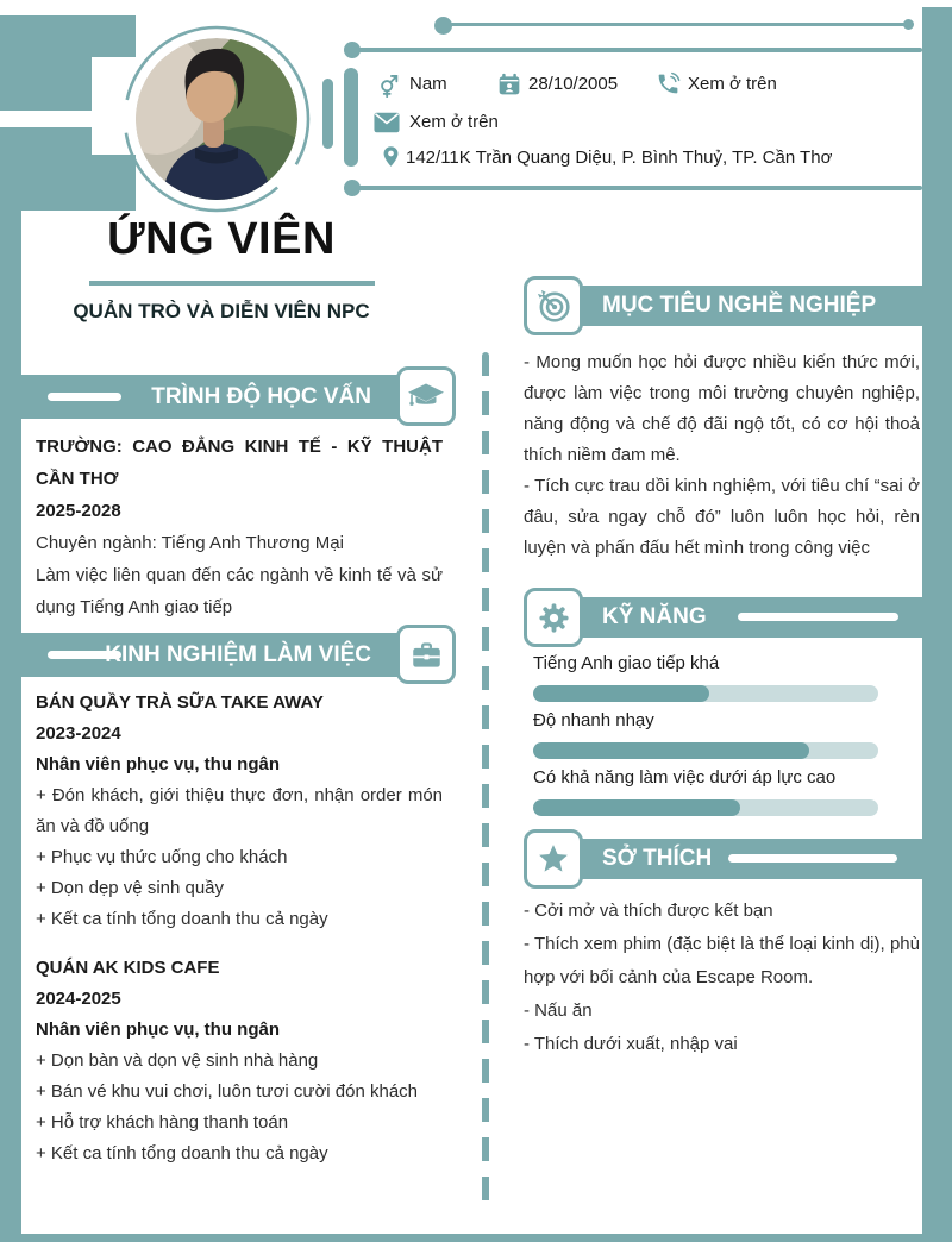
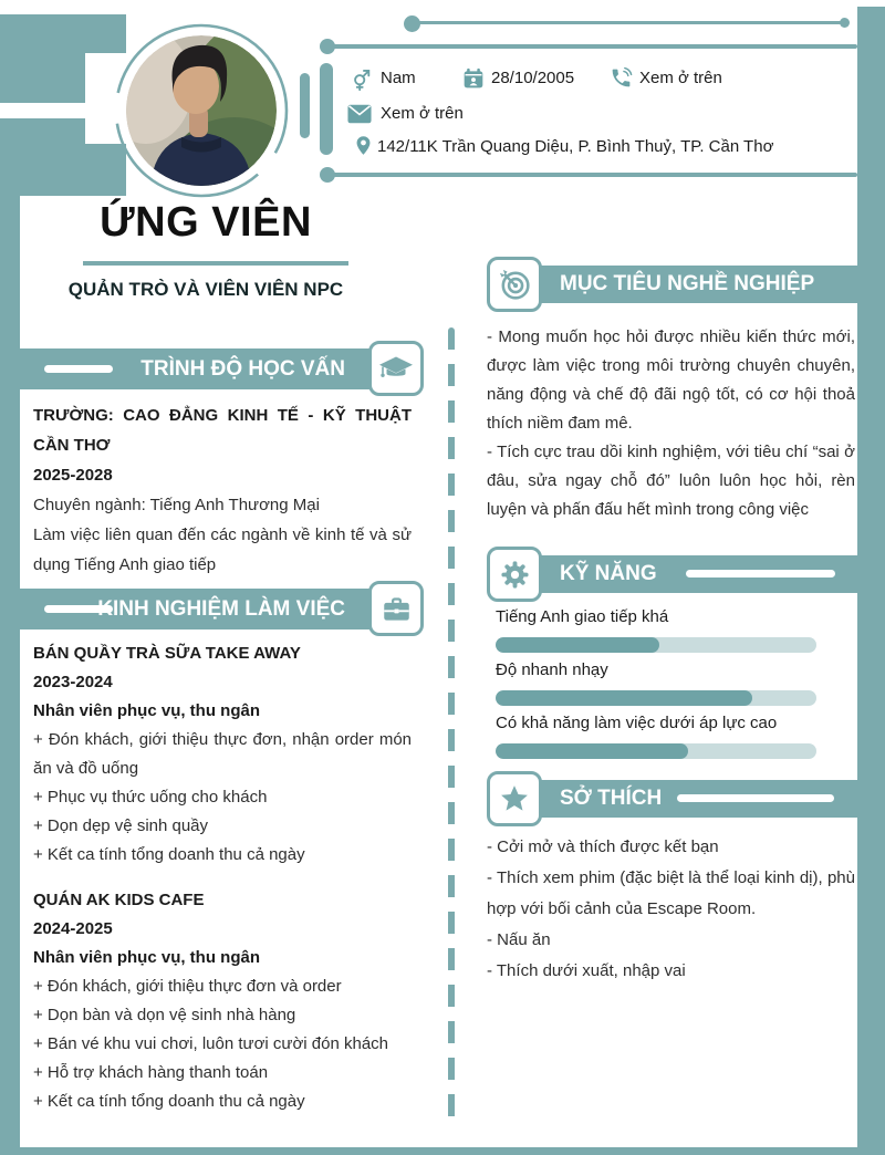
  Nam
  28/10/2005
  Xem ở trên
  Xem ở trên
  142/11K Trần Quang Diệu, P. Bình Thuỷ, TP. Cần Thơ
  ỨNG VIÊN
- QUẢN TRÒ VÀ DIỄN VIÊN NPC
+ QUẢN TRÒ VÀ VIÊN VIÊN NPC
  TRÌNH ĐỘ HỌC VẤN
  TRƯỜNG: CAO ĐẲNG KINH TẾ - KỸ THUẬT CẦN THƠ
  2025-2028
  Chuyên ngành: Tiếng Anh Thương Mại
  Làm việc liên quan đến các ngành về kinh tế và sử dụng Tiếng Anh giao tiếp
  INH NGHIỆM LÀM VIỆC
  BÁN QUẦY TRÀ SỮA TAKE AWAY
  2023-2024
  Nhân viên phục vụ, thu ngân
  + Đón khách, giới thiệu thực đơn, nhận order món ăn và đồ uống
  + Phục vụ thức uống cho khách
  + Dọn dẹp vệ sinh quầy
  + Kết ca tính tổng doanh thu cả ngày
  QUÁN AK KIDS CAFE
  2024-2025
  Nhân viên phục vụ, thu ngân
+ + Đón khách, giới thiệu thực đơn và order
  + Dọn bàn và dọn vệ sinh nhà hàng
  + Bán vé khu vui chơi, luôn tươi cười đón khách
  + Hỗ trợ khách hàng thanh toán
  + Kết ca tính tổng doanh thu cả ngày
  MỤC TIÊU NGHỀ NGHIỆP
- - Mong muốn học hỏi được nhiều kiến thức mới, được làm việc trong môi trường chuyên nghiệp, năng động và chế độ đãi ngộ tốt, có cơ hội thoả thích niềm đam mê.
+ - Mong muốn học hỏi được nhiều kiến thức mới, được làm việc trong môi trường chuyên chuyên, năng động và chế độ đãi ngộ tốt, có cơ hội thoả thích niềm đam mê.
  - Tích cực trau dồi kinh nghiệm, với tiêu chí “sai ở đâu, sửa ngay chỗ đó” luôn luôn học hỏi, rèn luyện và phấn đấu hết mình trong công việc
  KỸ NĂNG
  Tiếng Anh giao tiếp khá
  Độ nhanh nhạy
  Có khả năng làm việc dưới áp lực cao
  SỞ THÍCH
  - Cởi mở và thích được kết bạn
  - Thích xem phim (đặc biệt là thể loại kinh dị), phù hợp với bối cảnh của Escape Room.
  - Nấu ăn
  - Thích dưới xuất, nhập vai
